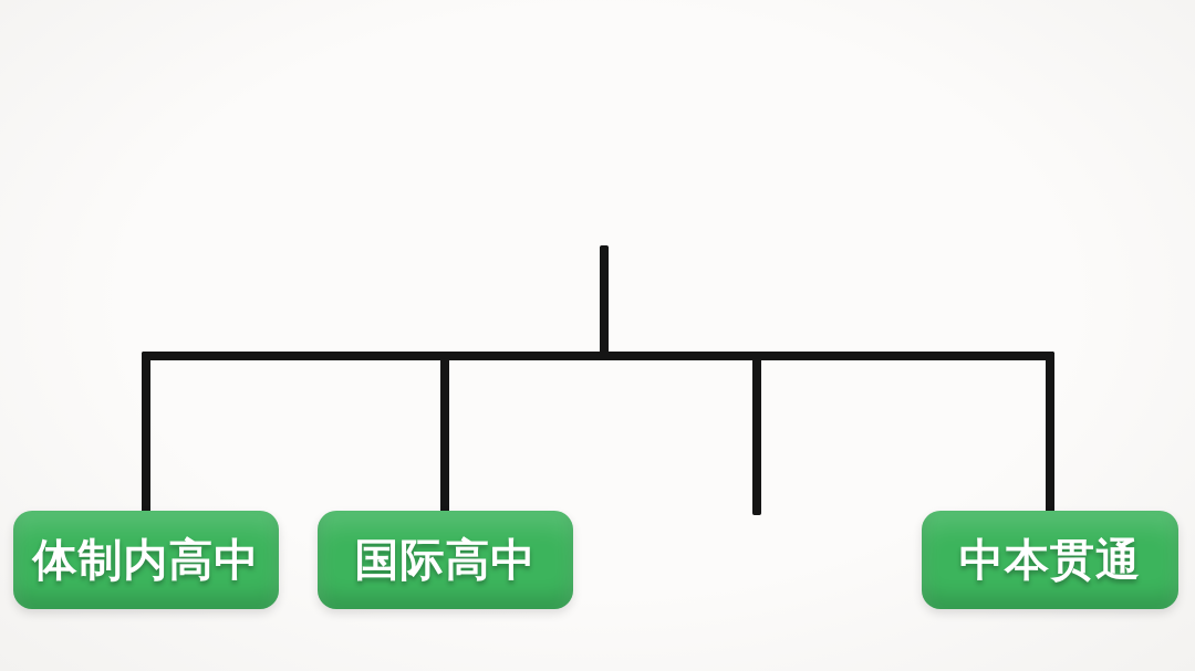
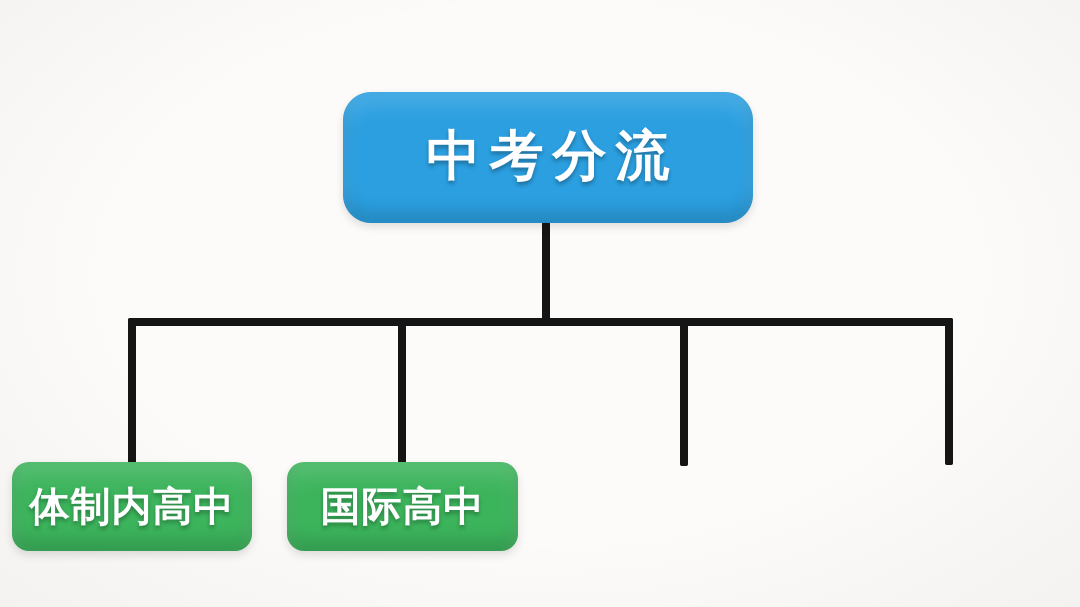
+ 中考分流
  体制内高中
  国际高中
- 中本贯通
